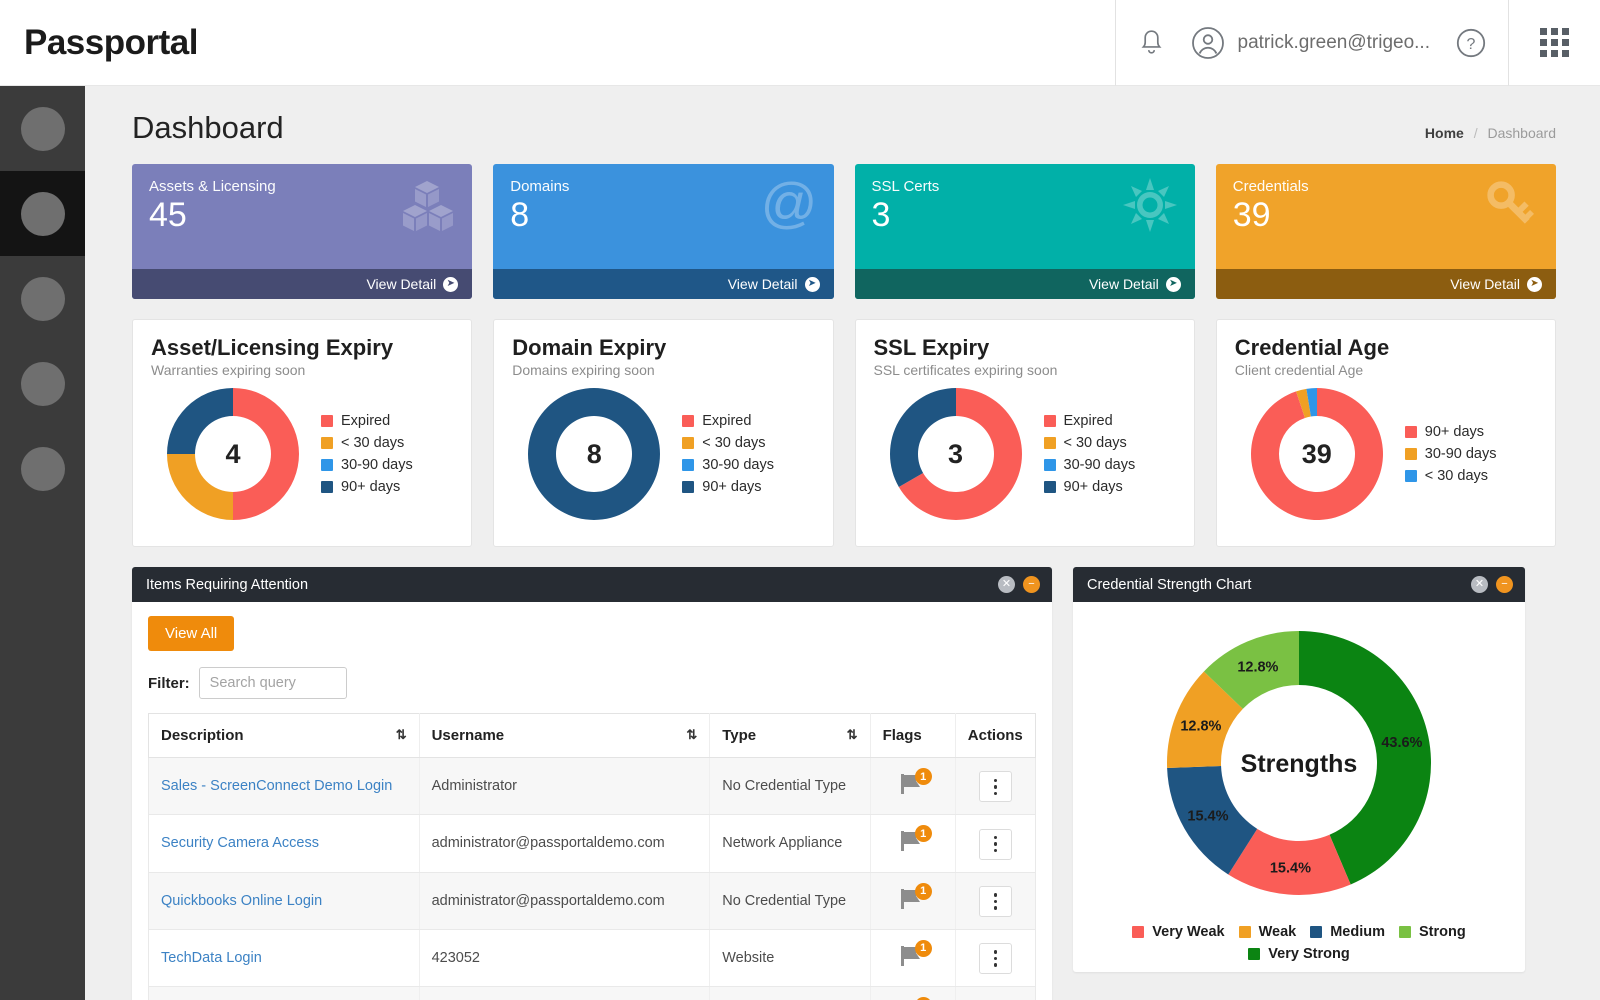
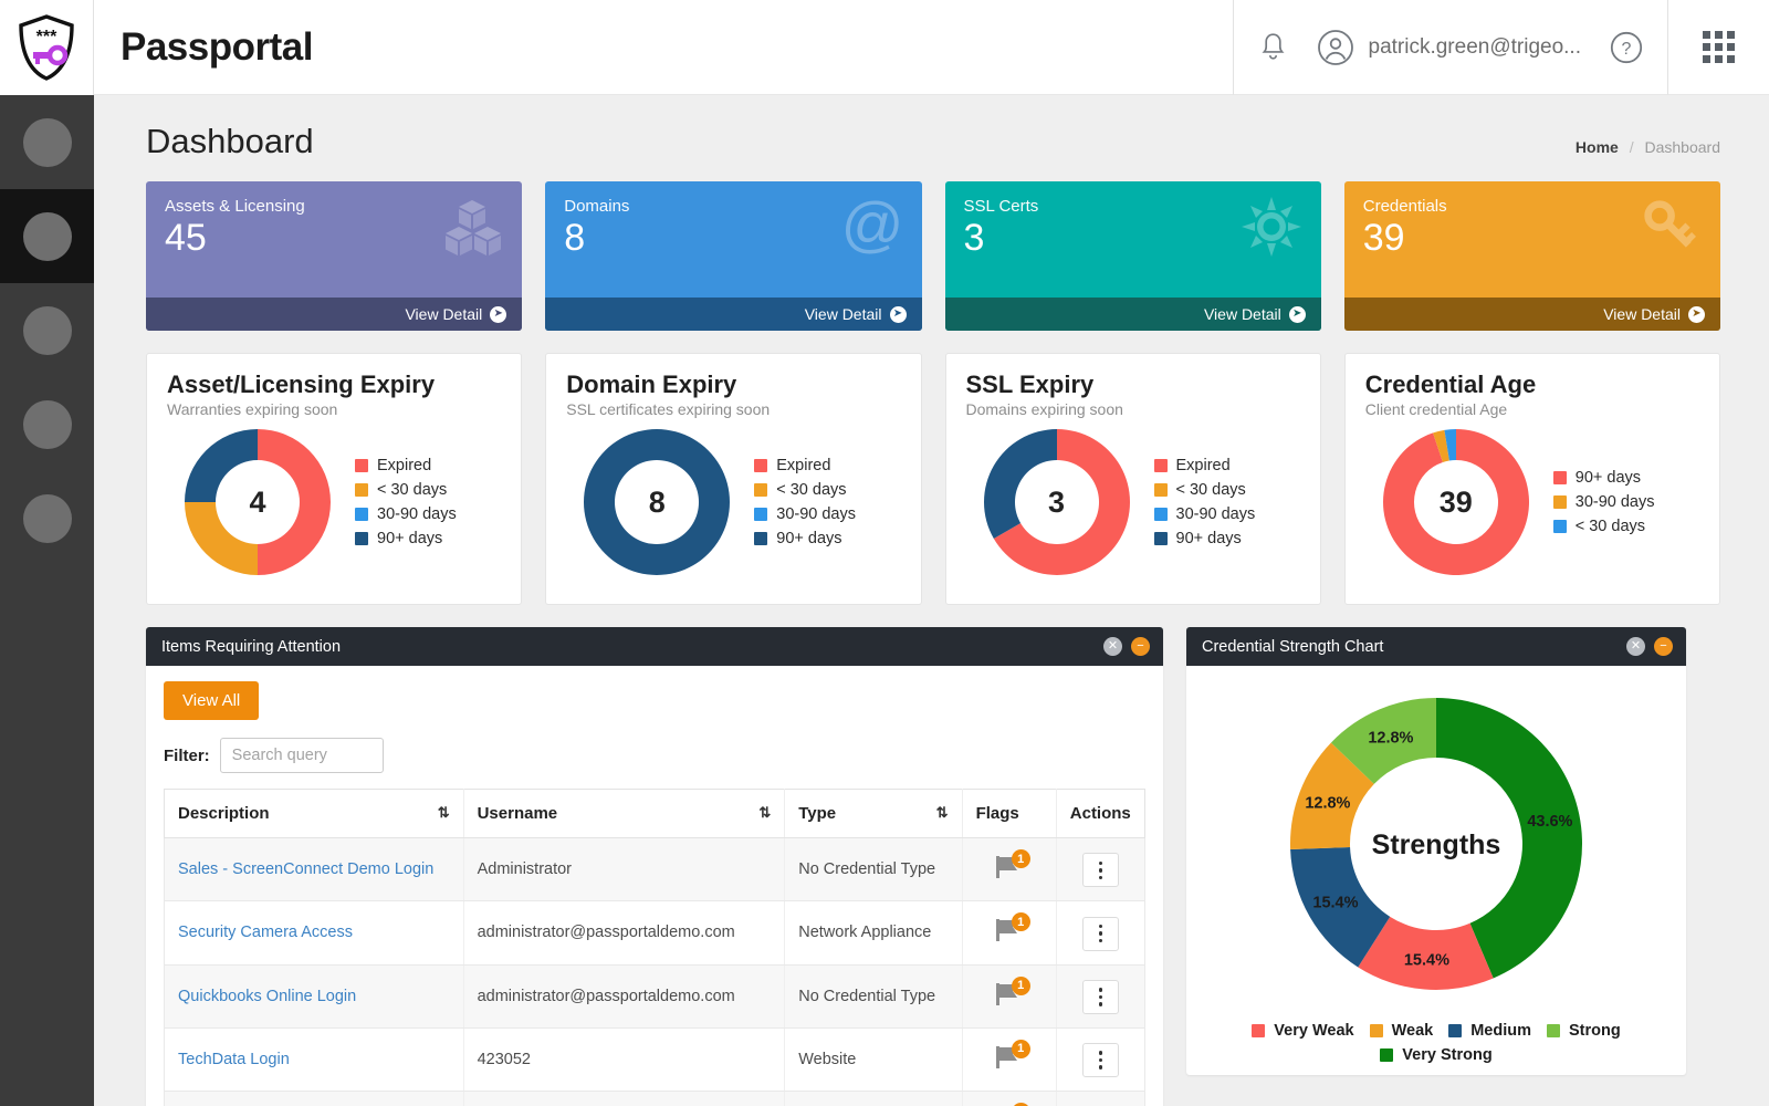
+ ***
  Passportal
  patrick.green@trigeo...
  ?
  Dashboard
  Home / Dashboard
  Assets & Licensing
  45
  View Detail
  ➤
  Domains
  8
  @
  View Detail
  ➤
  SSL Certs
  3
  View Detail
  ➤
  Credentials
  39
  View Detail
  ➤
  Asset/Licensing Expiry
  Warranties expiring soon
  4
  Expired
  < 30 days
  30-90 days
  90+ days
  Domain Expiry
- Domains expiring soon
+ SSL certificates expiring soon
  8
  Expired
  < 30 days
  30-90 days
  90+ days
  SSL Expiry
- SSL certificates expiring soon
+ Domains expiring soon
  3
  Expired
  < 30 days
  30-90 days
  90+ days
  Credential Age
  Client credential Age
  39
  90+ days
  30-90 days
  < 30 days
  Items Requiring Attention
  ✕
  −
  View All
  Filter:
  Search query
  Description ⇅	Username ⇅	Type ⇅	Flags	Actions
  Sales - ScreenConnect Demo Login	Administrator	No Credential Type	1
  Security Camera Access	administrator@passportaldemo.com	Network Appliance	1
  Quickbooks Online Login	administrator@passportaldemo.com	No Credential Type	1
  TechData Login	423052	Website	1
  Credential Strength Chart
  ✕
  −
  43.6%
  15.4%
  15.4%
  12.8%
  12.8%
  Strengths
  Very Weak
  Weak
  Medium
  Strong
  Very Strong
